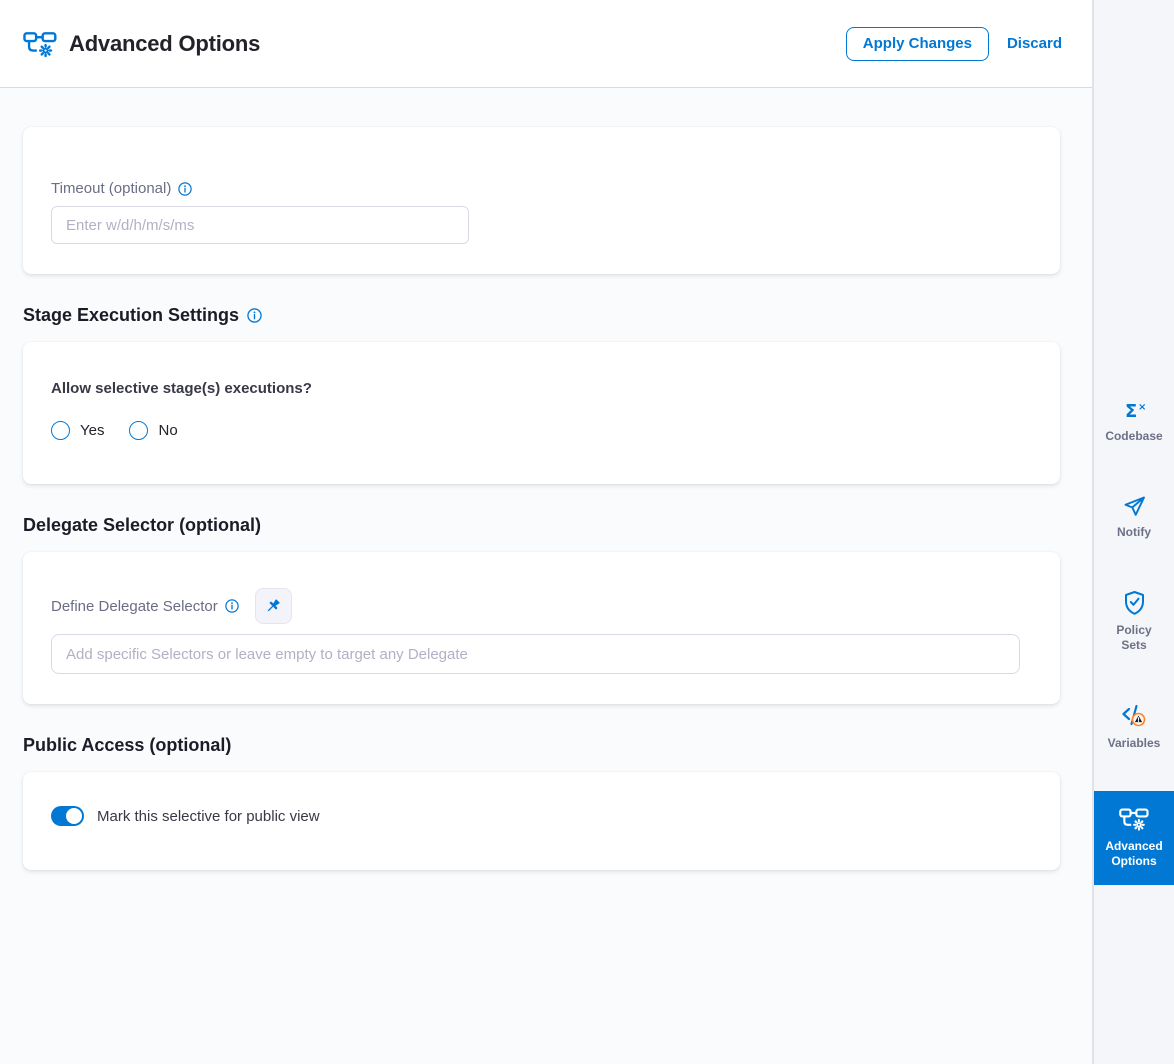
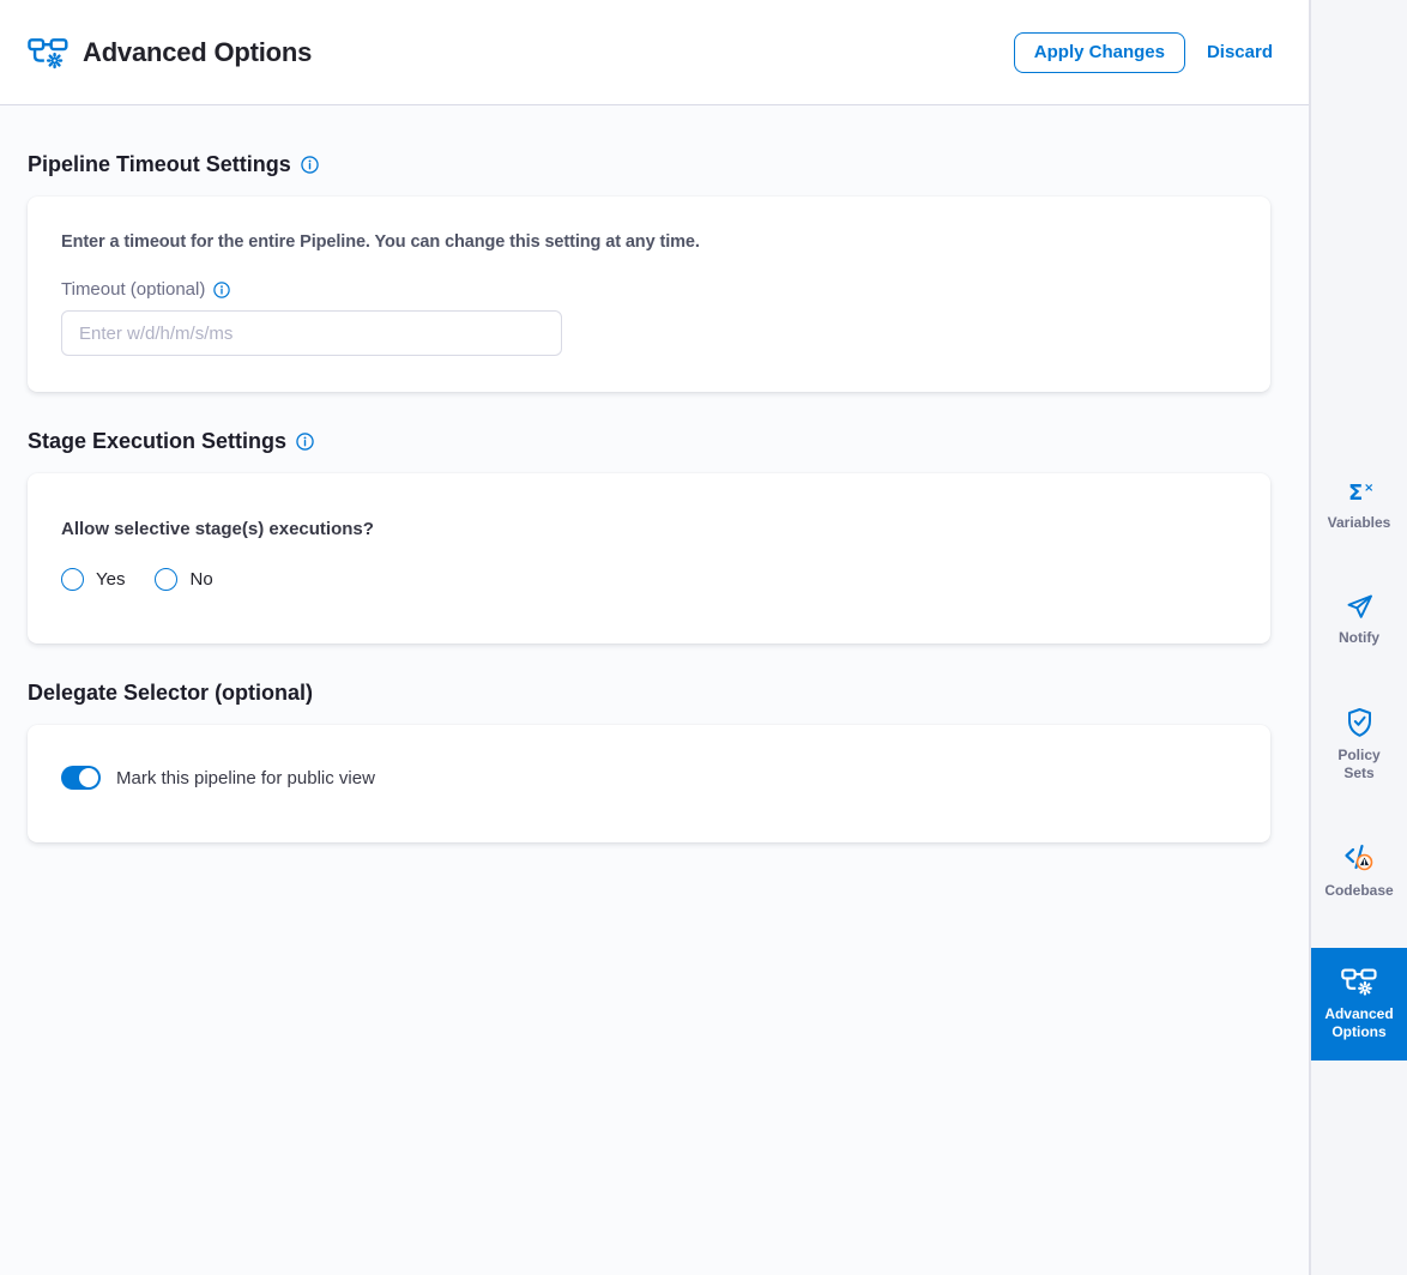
  Advanced Options
  Apply Changes
  Discard
+ Pipeline Timeout Settings
+ Enter a timeout for the entire Pipeline. You can change this setting at any time.
  Timeout (optional)
  Enter w/d/h/m/s/ms
  Stage Execution Settings
  Allow selective stage(s) executions?
  Yes
  No
  Delegate Selector (optional)
- Define Delegate Selector
- Add specific Selectors or leave empty to target any Delegate
- Public Access (optional)
- Mark this selective for public view
+ Mark this pipeline for public view
  Σ
  ×
- Codebase
+ Variables
  Notify
  Policy Sets
- Variables
+ Codebase
  Advanced Options
